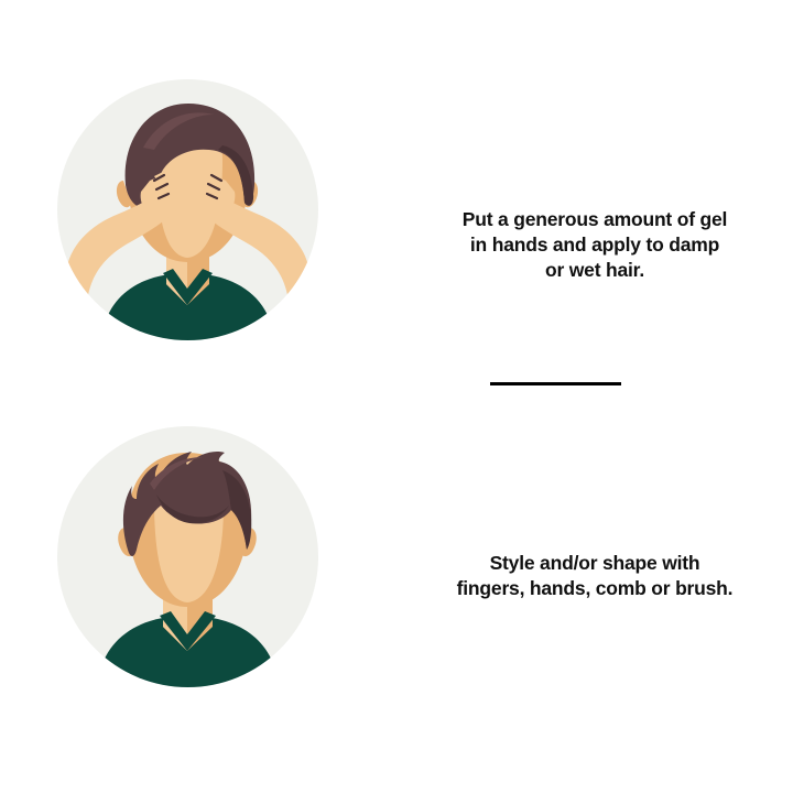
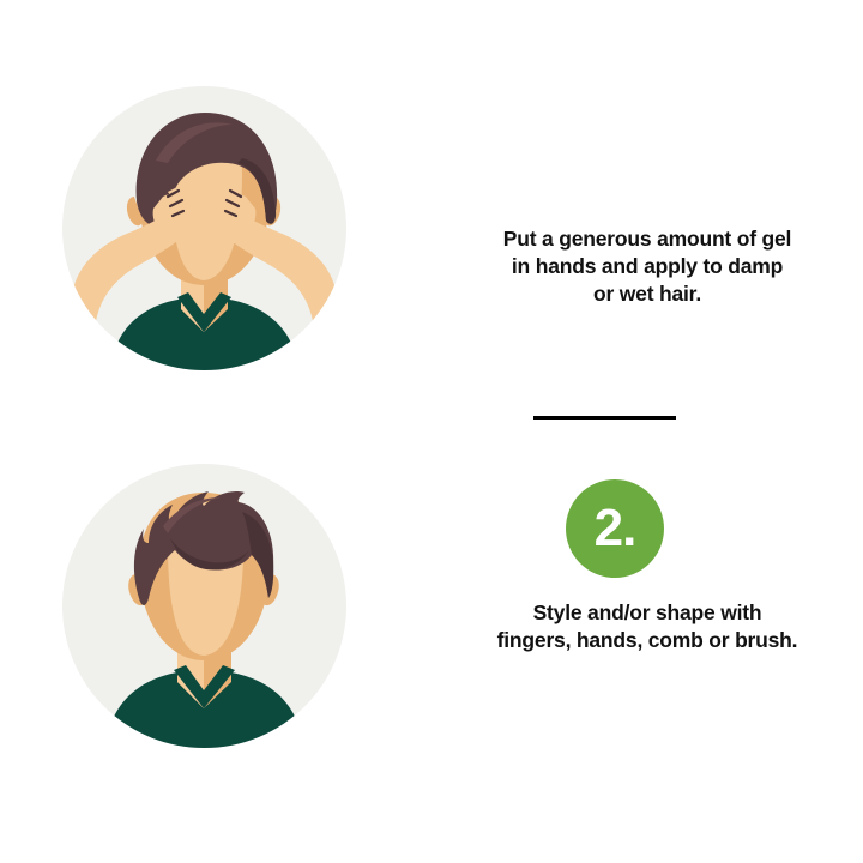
  Put a generous amount of gel
  in hands and apply to damp
  or wet hair.
+ 2.
  Style and/or shape with
  fingers, hands, comb or brush.
